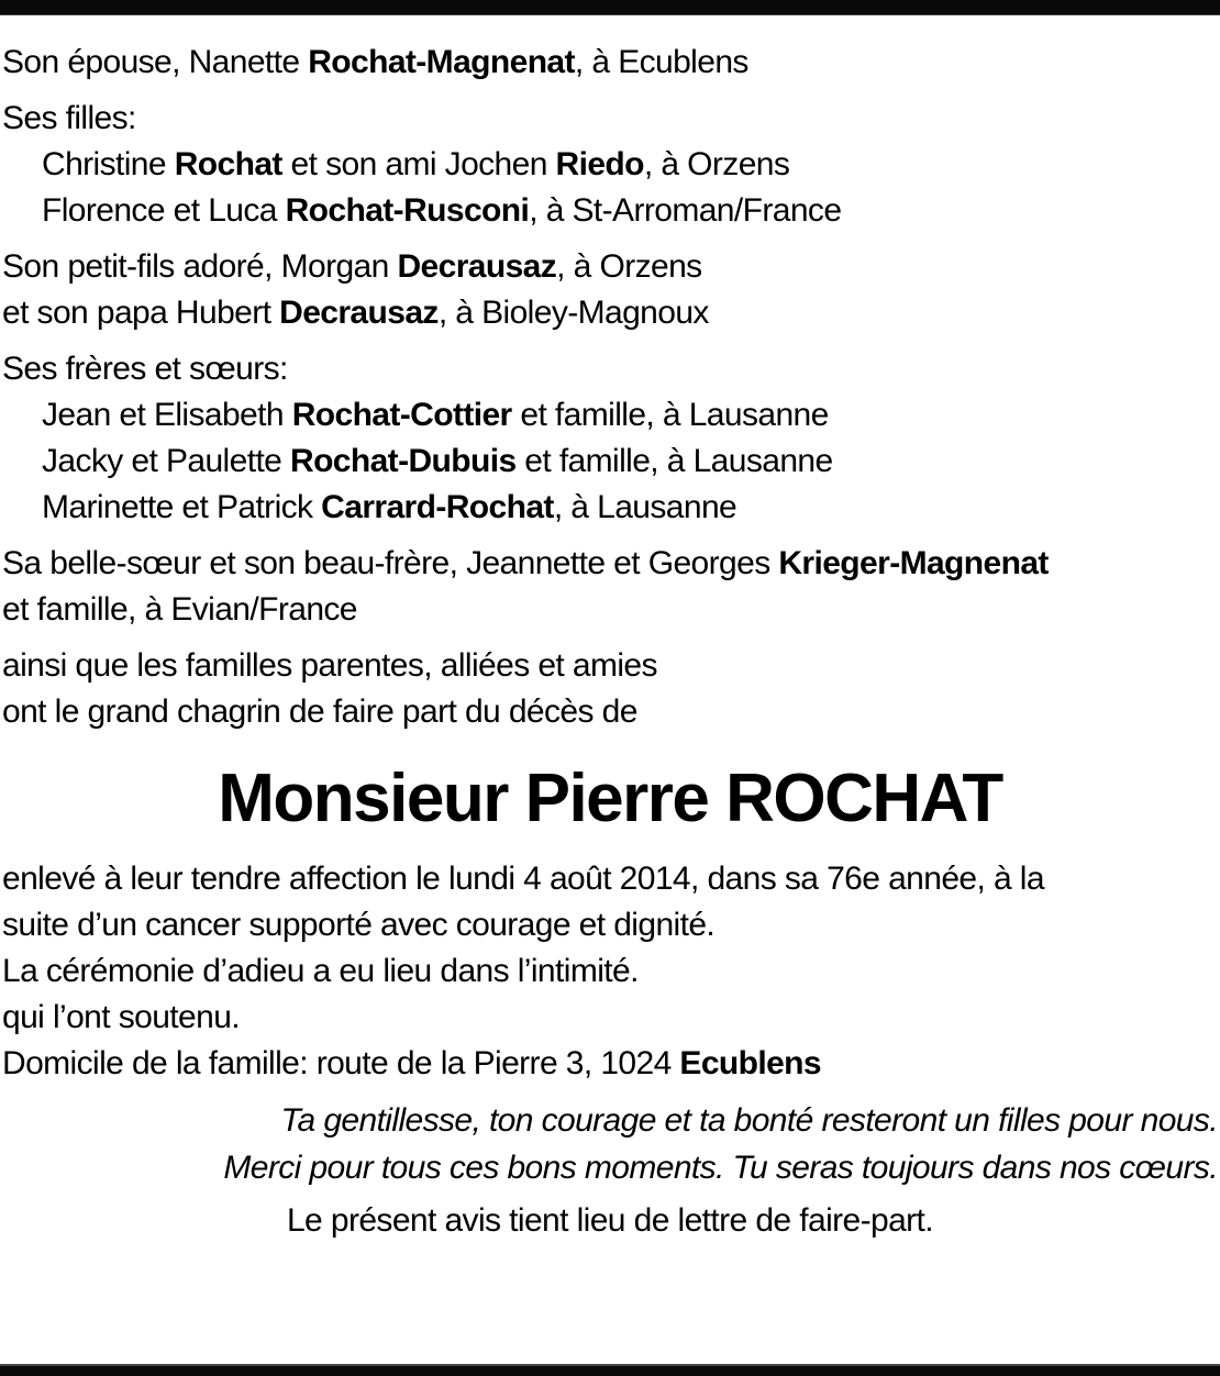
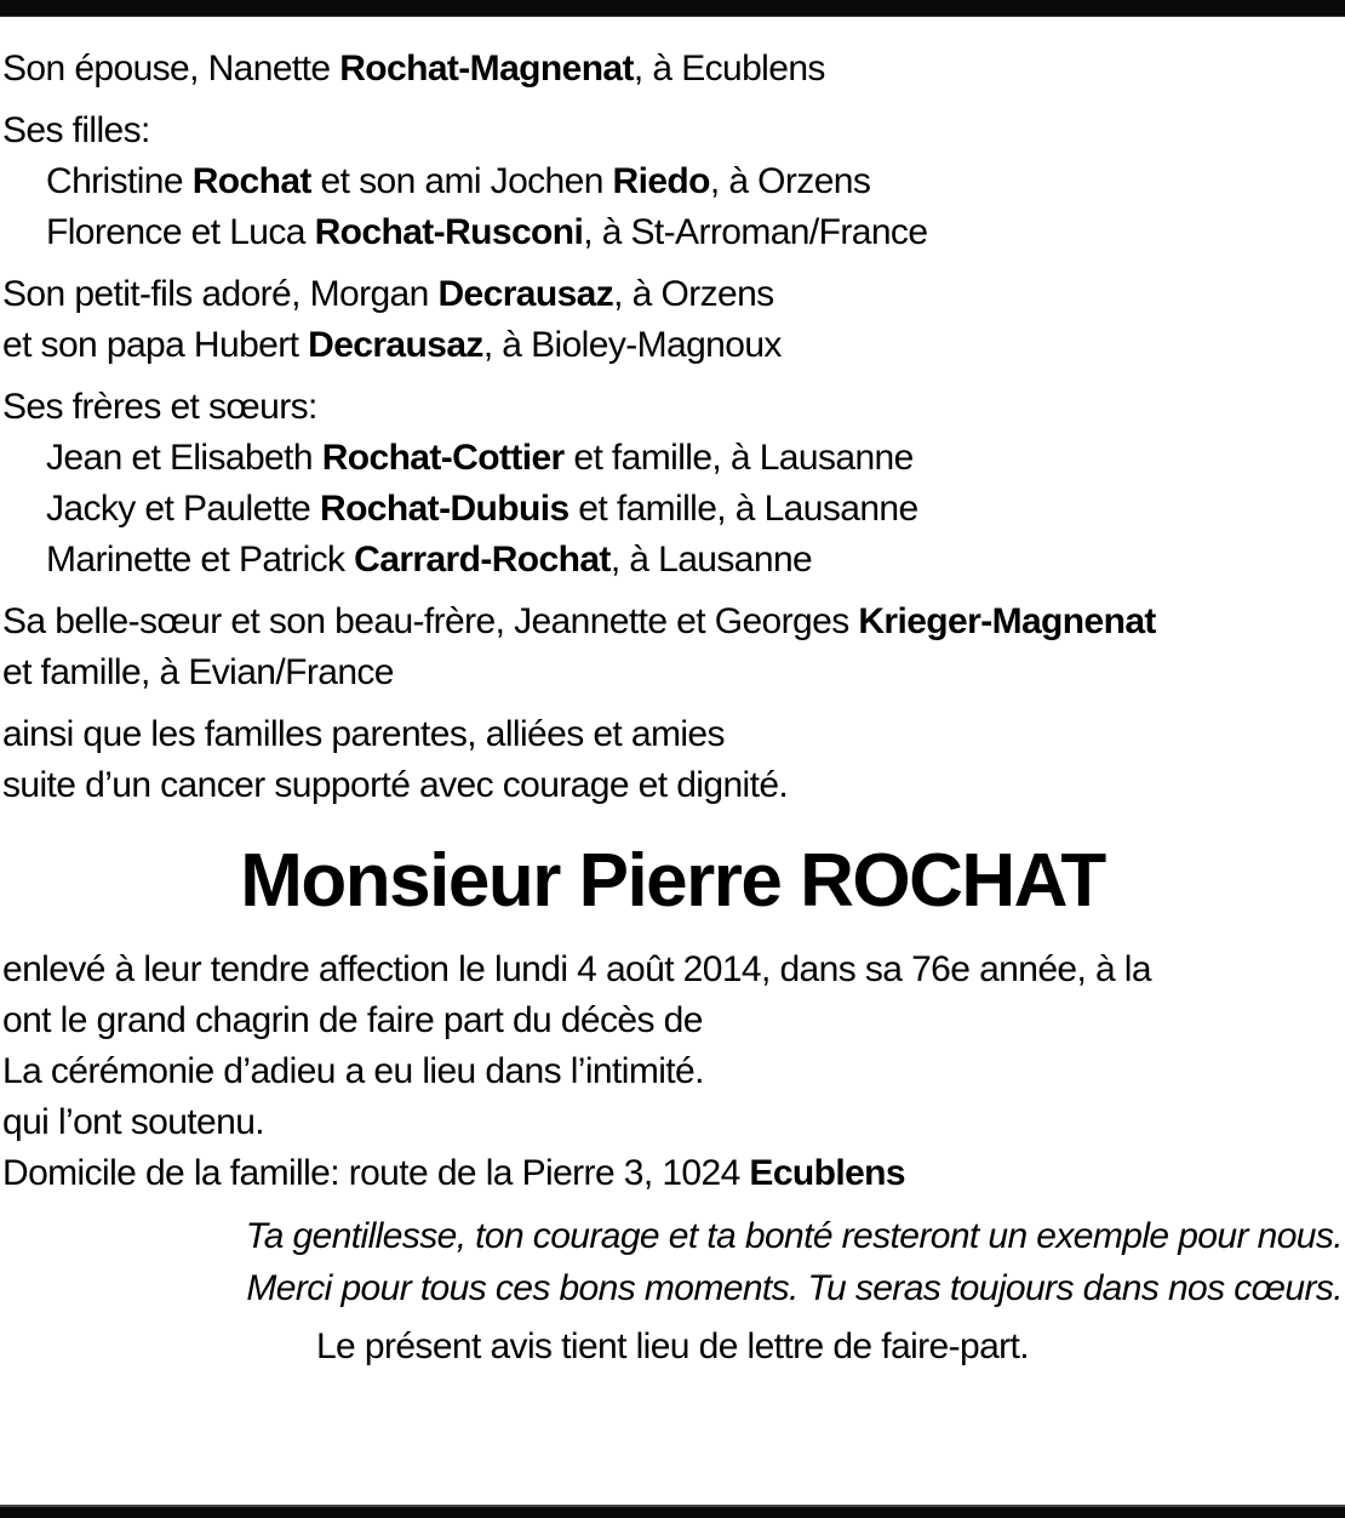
  Son épouse, Nanette Rochat-Magnenat, à Ecublens
  Ses filles:
  Christine Rochat et son ami Jochen Riedo, à Orzens
  Florence et Luca Rochat-Rusconi, à St-Arroman/France
  Son petit-fils adoré, Morgan Decrausaz, à Orzens
  et son papa Hubert Decrausaz, à Bioley-Magnoux
  Ses frères et sœurs:
  Jean et Elisabeth Rochat-Cottier et famille, à Lausanne
  Jacky et Paulette Rochat-Dubuis et famille, à Lausanne
  Marinette et Patrick Carrard-Rochat, à Lausanne
  Sa belle-sœur et son beau-frère, Jeannette et Georges Krieger-Magnenat
  et famille, à Evian/France
  ainsi que les familles parentes, alliées et amies
- ont le grand chagrin de faire part du décès de
+ suite d’un cancer supporté avec courage et dignité.
  Monsieur Pierre ROCHAT
  enlevé à leur tendre affection le lundi 4 août 2014, dans sa 76e année, à la
- suite d’un cancer supporté avec courage et dignité.
+ ont le grand chagrin de faire part du décès de
  La cérémonie d’adieu a eu lieu dans l’intimité.
  qui l’ont soutenu.
  Domicile de la famille: route de la Pierre 3, 1024 Ecublens
- Ta gentillesse, ton courage et ta bonté resteront un filles pour nous.
+ Ta gentillesse, ton courage et ta bonté resteront un exemple pour nous.
  Merci pour tous ces bons moments. Tu seras toujours dans nos cœurs.
  Le présent avis tient lieu de lettre de faire-part.
